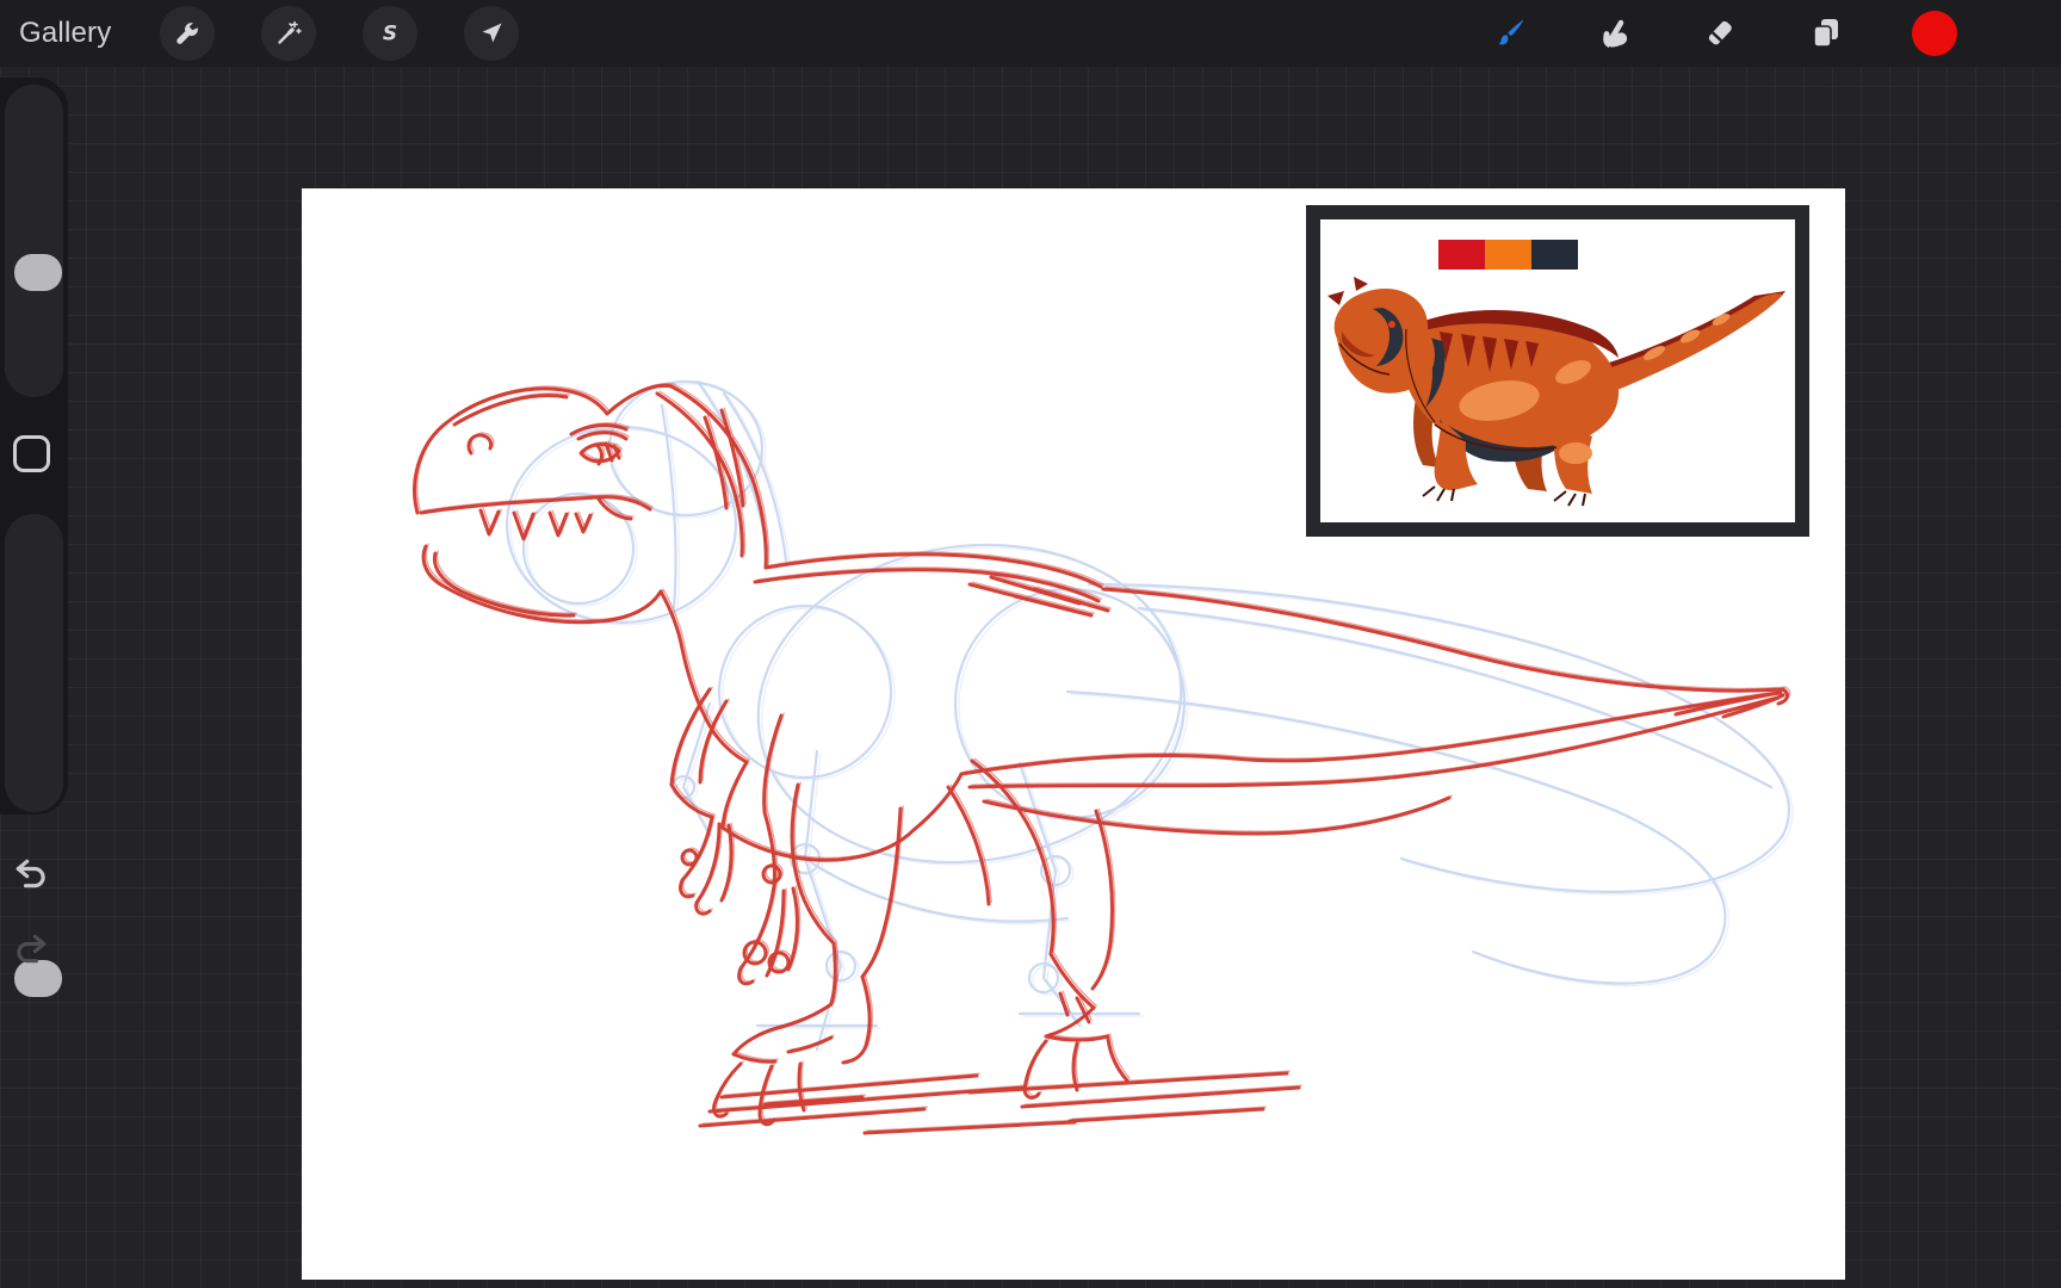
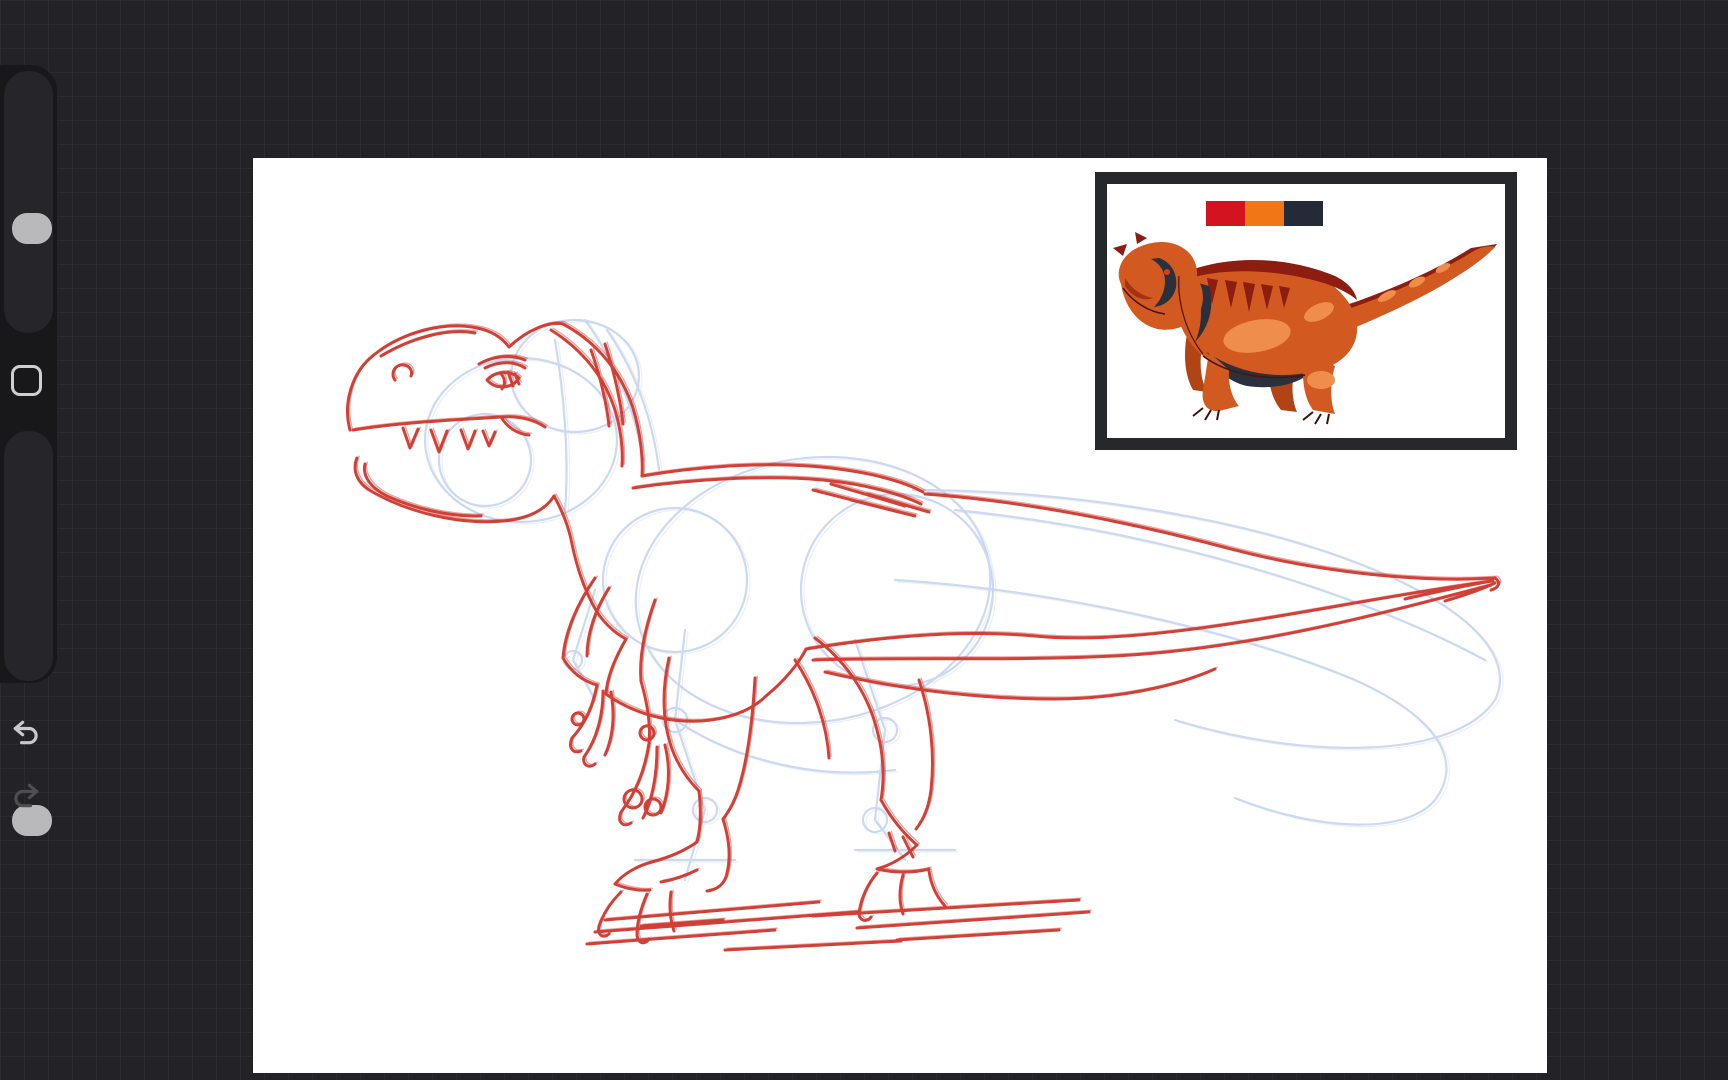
- Gallery
- S
